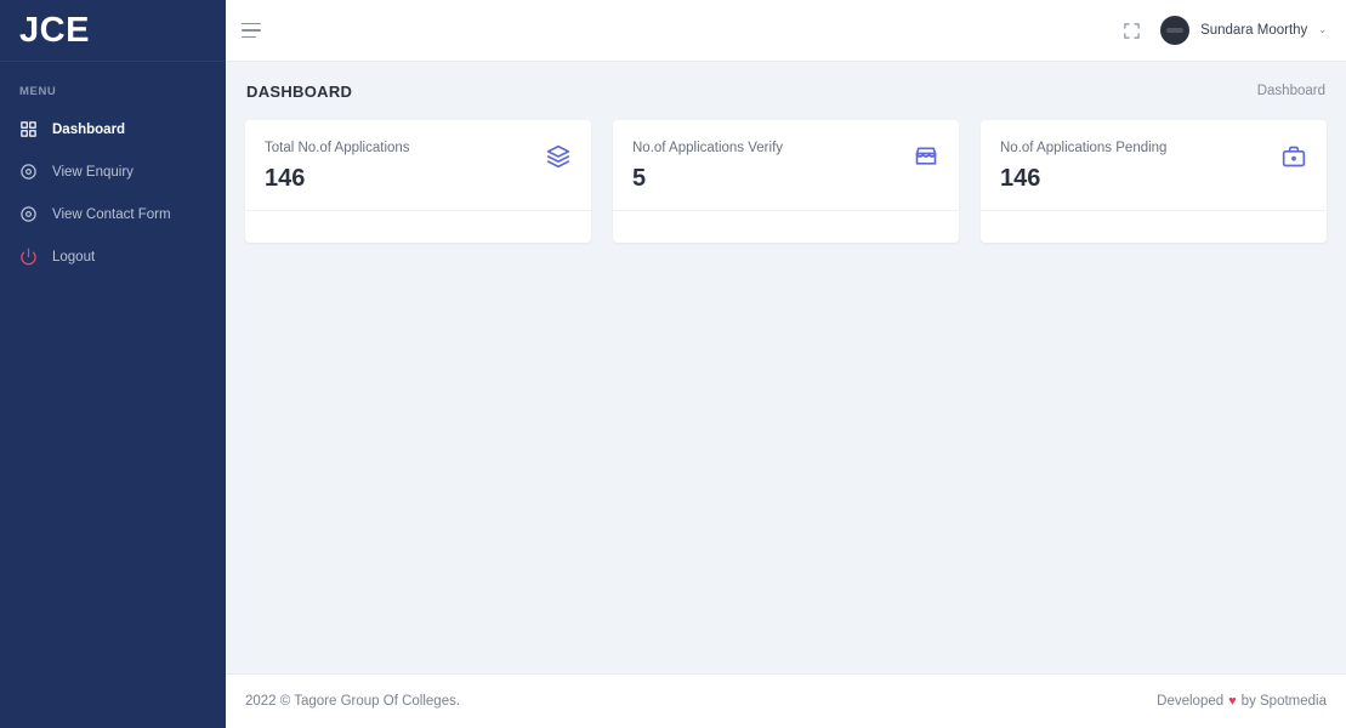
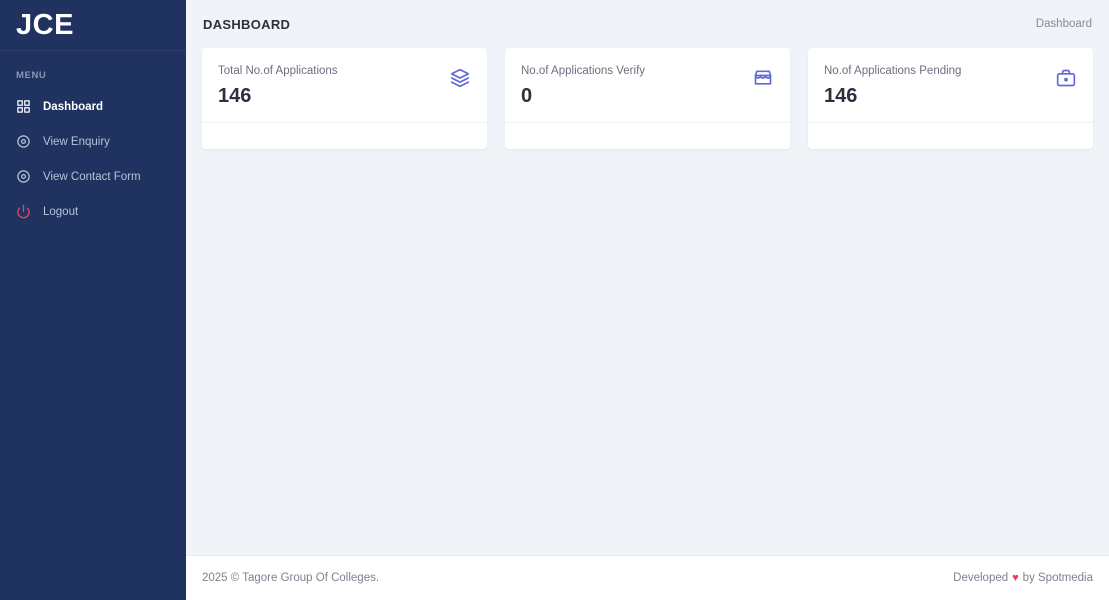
  JCE
  MENU
  Dashboard
  View Enquiry
  View Contact Form
  Logout
- Sundara Moorthy
- ⌄
  DASHBOARD
  Dashboard
  Total No.of Applications
  146
  No.of Applications Verify
- 5
+ 0
  No.of Applications Pending
  146
- 2022 © Tagore Group Of Colleges.
+ 2025 © Tagore Group Of Colleges.
  Developed
  ♥
  by Spotmedia
